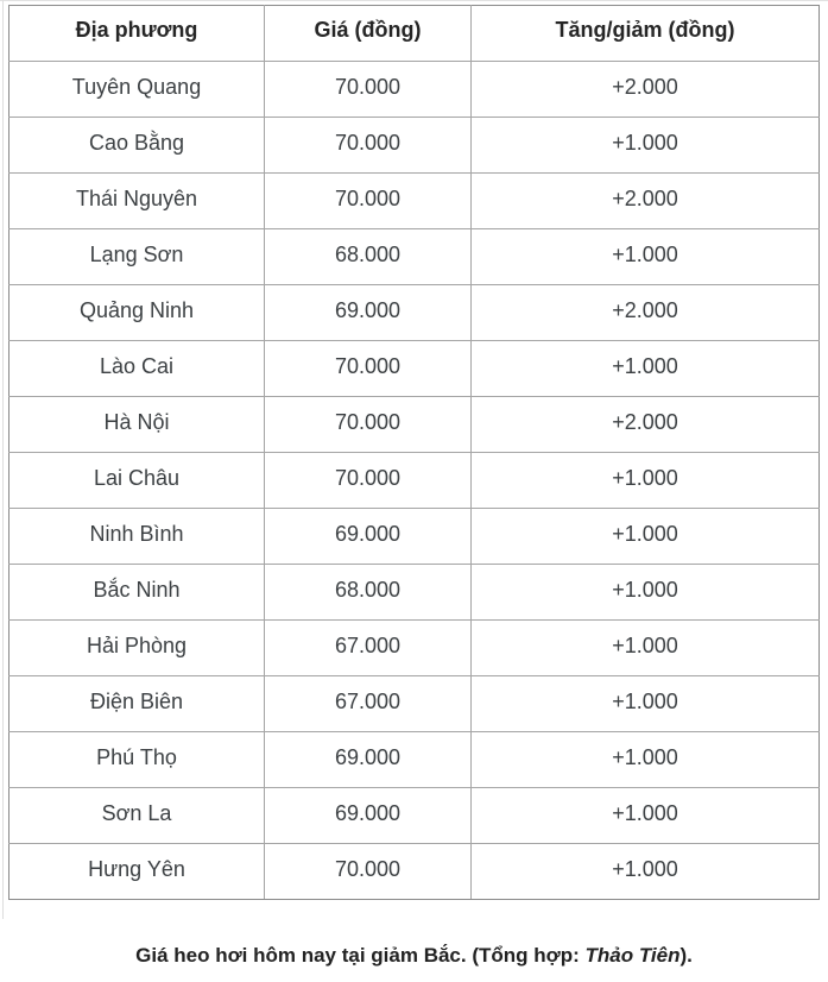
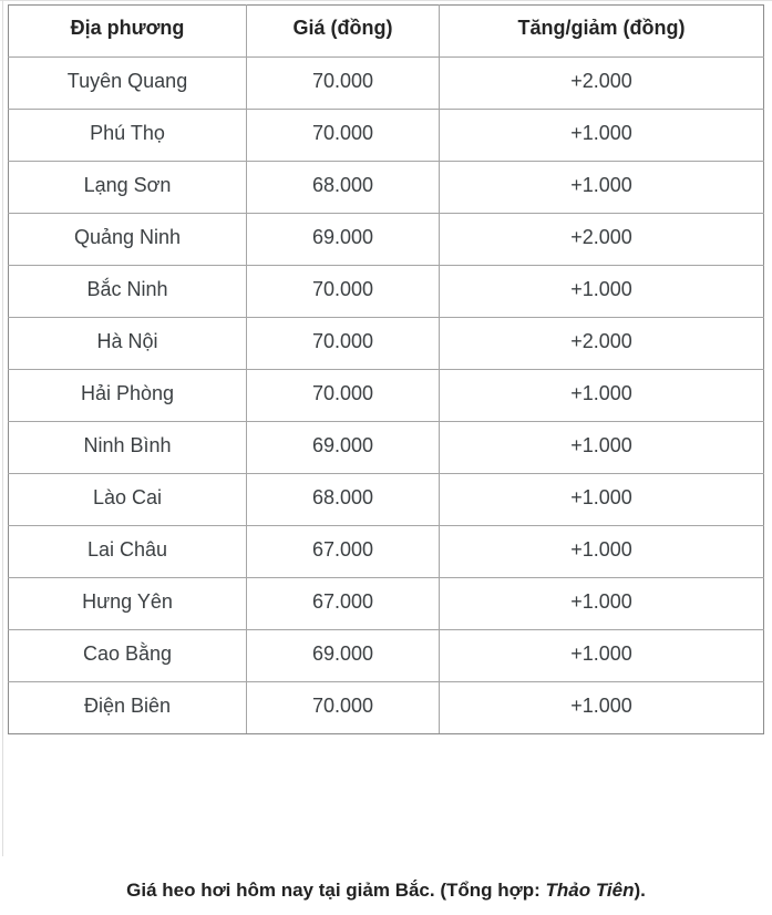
  Địa phương	Giá (đồng)	Tăng/giảm (đồng)
  Tuyên Quang	70.000	+2.000
- Cao Bằng	70.000	+1.000
+ Phú Thọ	70.000	+1.000
- Thái Nguyên	70.000	+2.000
  Lạng Sơn	68.000	+1.000
  Quảng Ninh	69.000	+2.000
- Lào Cai	70.000	+1.000
+ Bắc Ninh	70.000	+1.000
  Hà Nội	70.000	+2.000
- Lai Châu	70.000	+1.000
+ Hải Phòng	70.000	+1.000
  Ninh Bình	69.000	+1.000
- Bắc Ninh	68.000	+1.000
+ Lào Cai	68.000	+1.000
- Hải Phòng	67.000	+1.000
+ Lai Châu	67.000	+1.000
- Điện Biên	67.000	+1.000
+ Hưng Yên	67.000	+1.000
- Phú Thọ	69.000	+1.000
+ Cao Bằng	69.000	+1.000
- Sơn La	69.000	+1.000
- Hưng Yên	70.000	+1.000
+ Điện Biên	70.000	+1.000
  Giá heo hơi hôm nay tại giảm Bắc. (Tổng hợp: Thảo Tiên).
